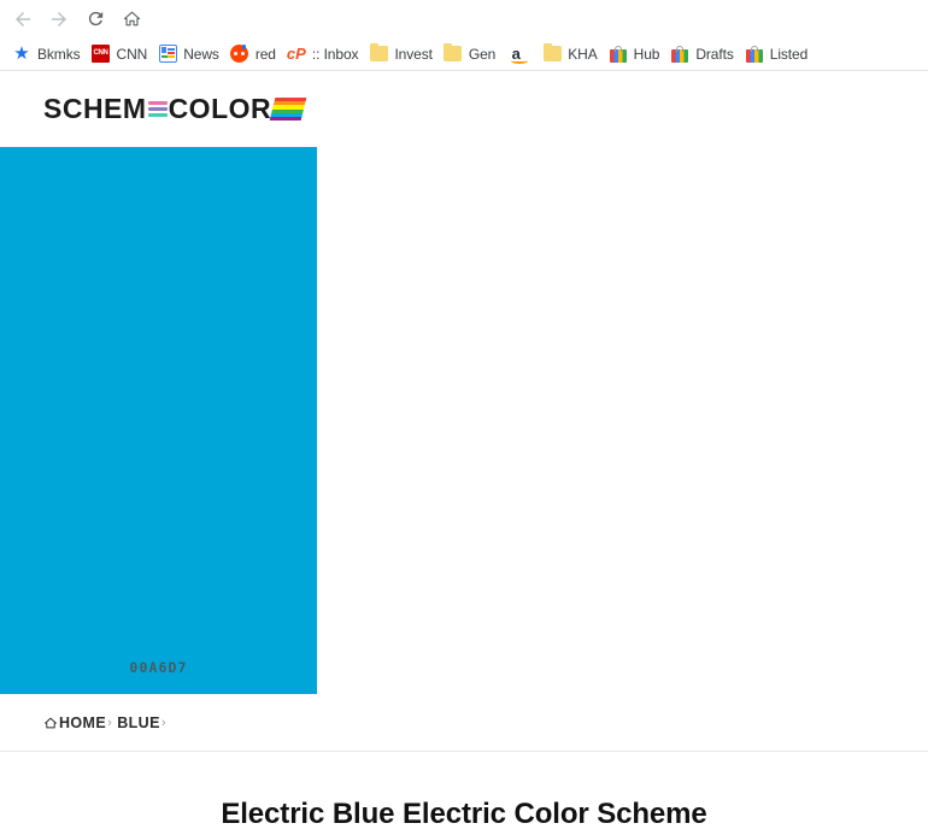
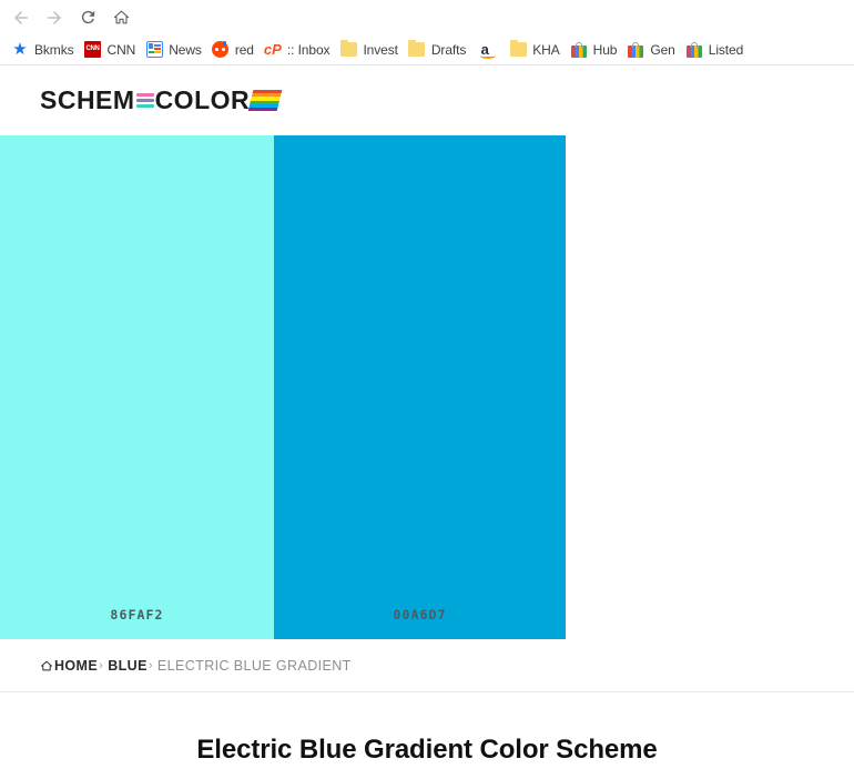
  ★
  Bkmks
  CNN
  News
  red
  cP
  :: Inbox
  Invest
- Gen
+ Drafts
  a
  KHA
  Hub
- Drafts
+ Gen
  Listed
  SCHEM
  COLOR
+ 86FAF2
  00A6D7
  HOME
  ›
  BLUE
  ›
+ ELECTRIC BLUE GRADIENT
- Electric Blue Electric Color Scheme
+ Electric Blue Gradient Color Scheme
